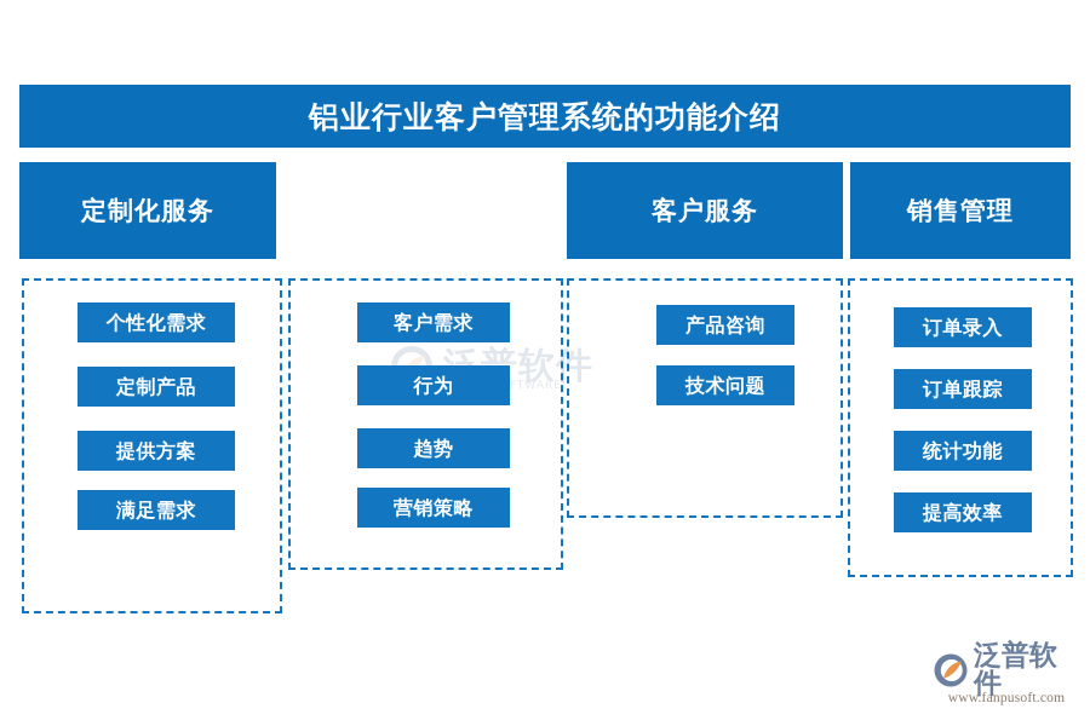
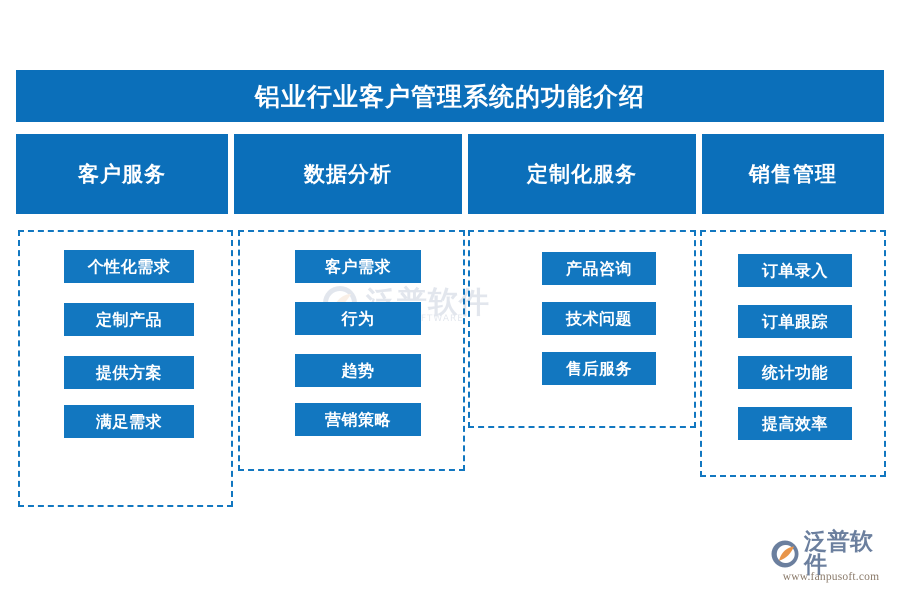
  铝业行业客户管理系统的功能介绍
- 定制化服务
+ 客户服务
+ 数据分析
- 客户服务
+ 定制化服务
  销售管理
  个性化需求
  定制产品
  提供方案
  满足需求
  客户需求
  行为
  趋势
  营销策略
  产品咨询
  技术问题
+ 售后服务
  订单录入
  订单跟踪
  统计功能
  提高效率
  泛普软件
  www.fanpusoft.com
